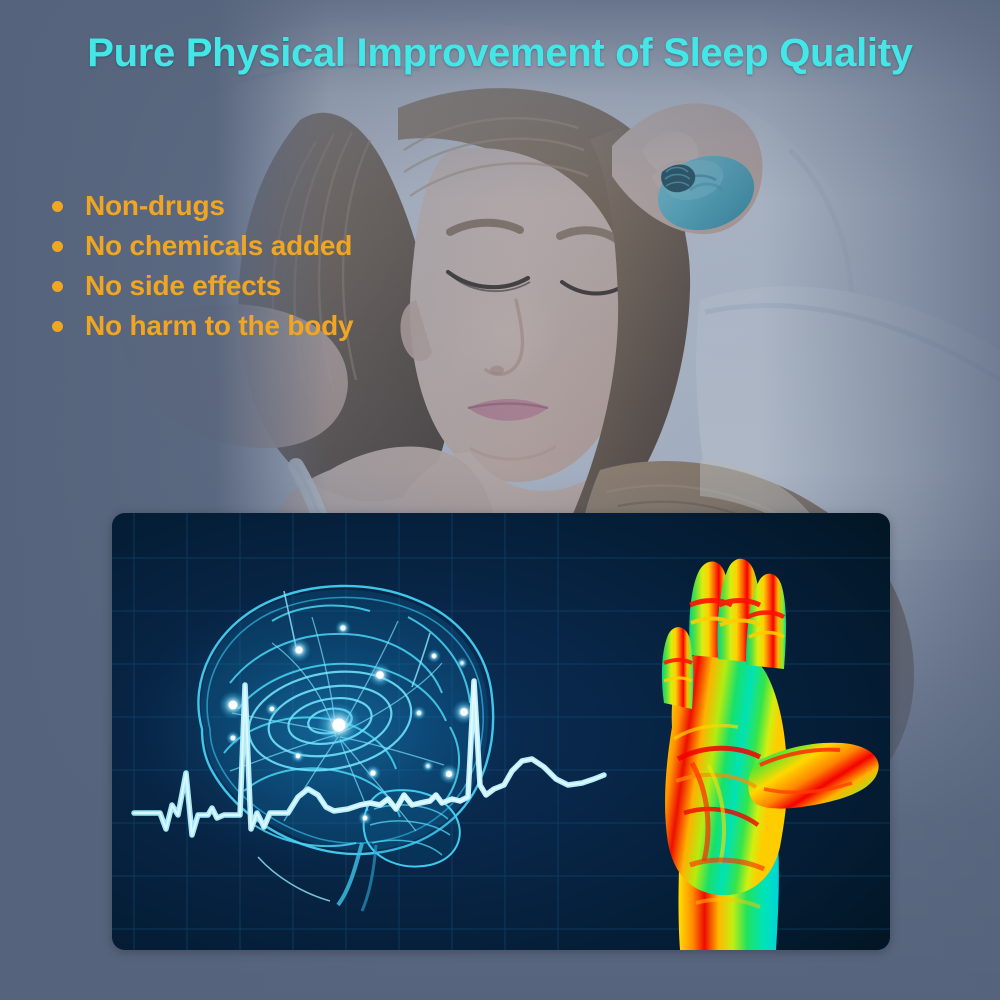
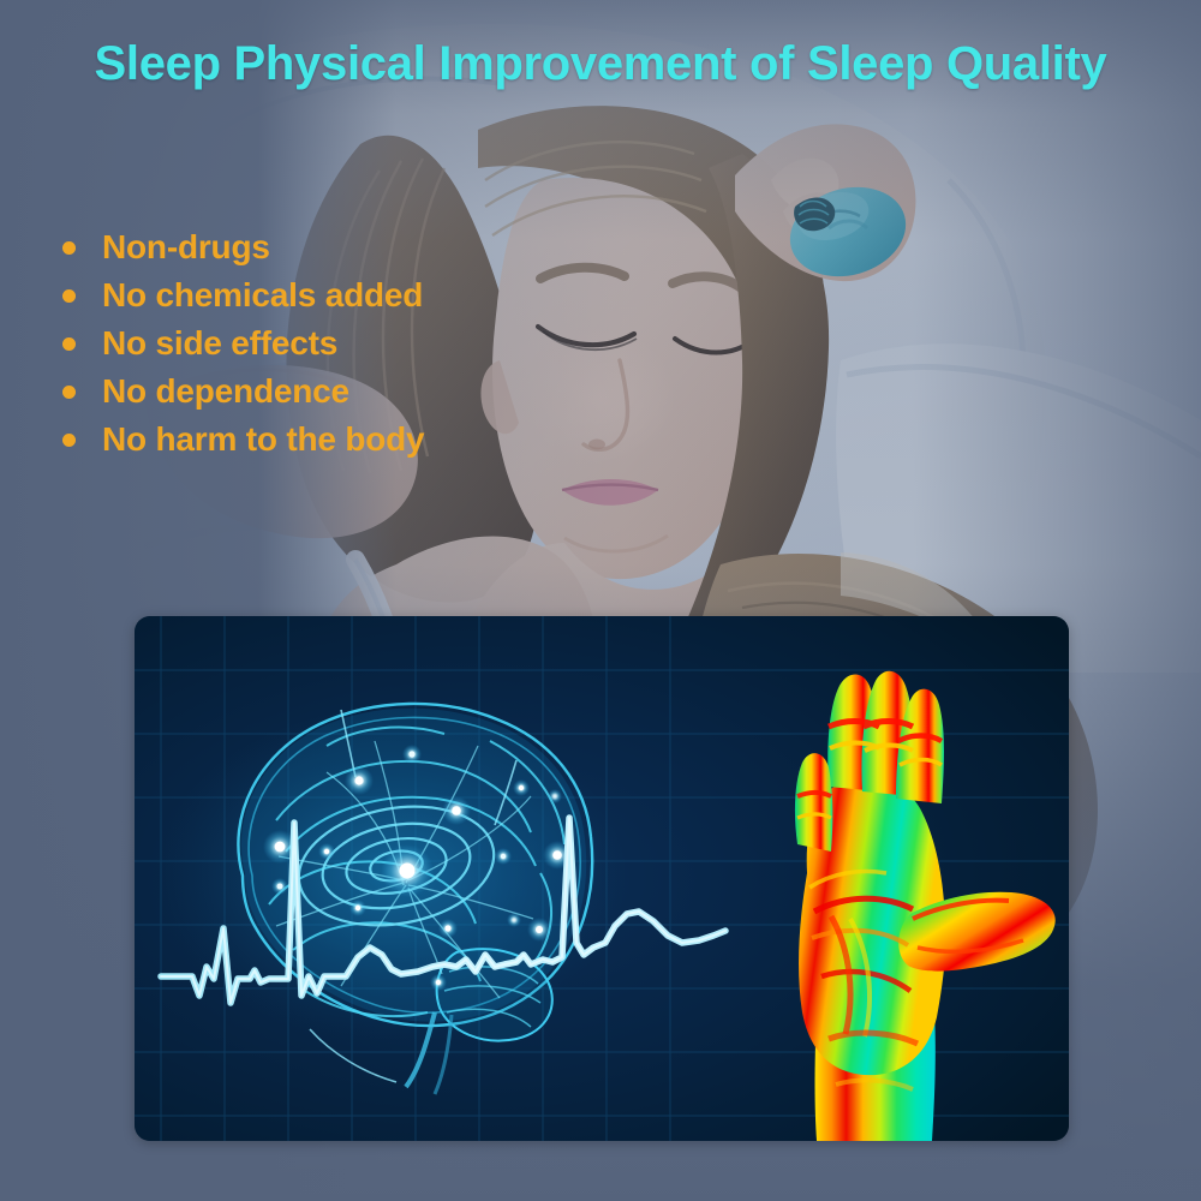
- Pure Physical Improvement of Sleep Quality
+ Sleep Physical Improvement of Sleep Quality
  Non-drugs
  No chemicals added
  No side effects
+ No dependence
  No harm to the body
